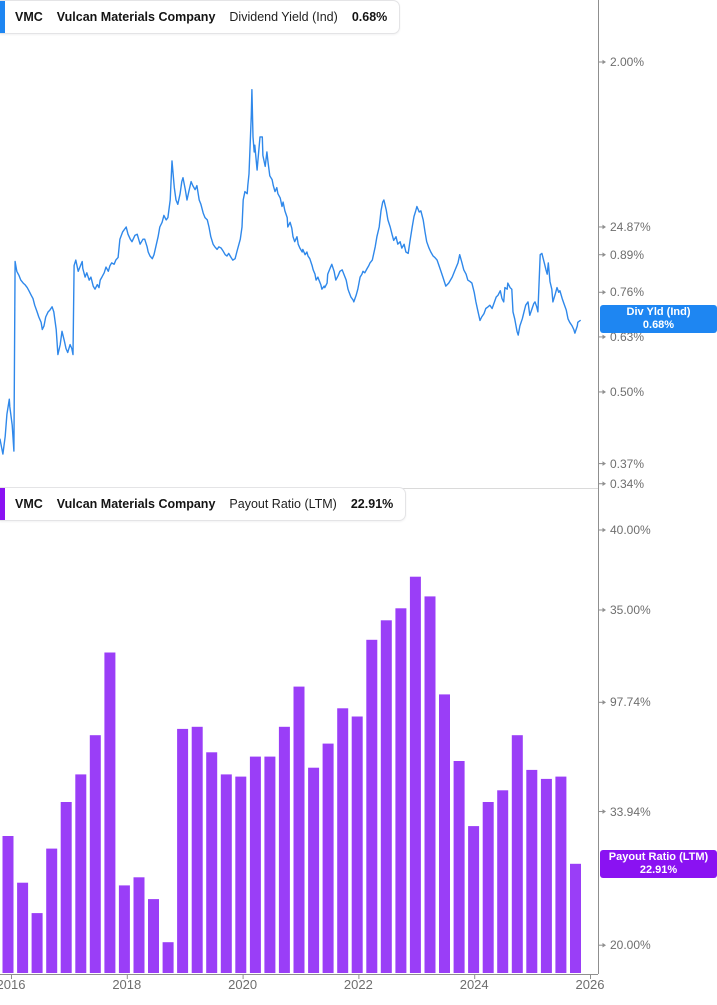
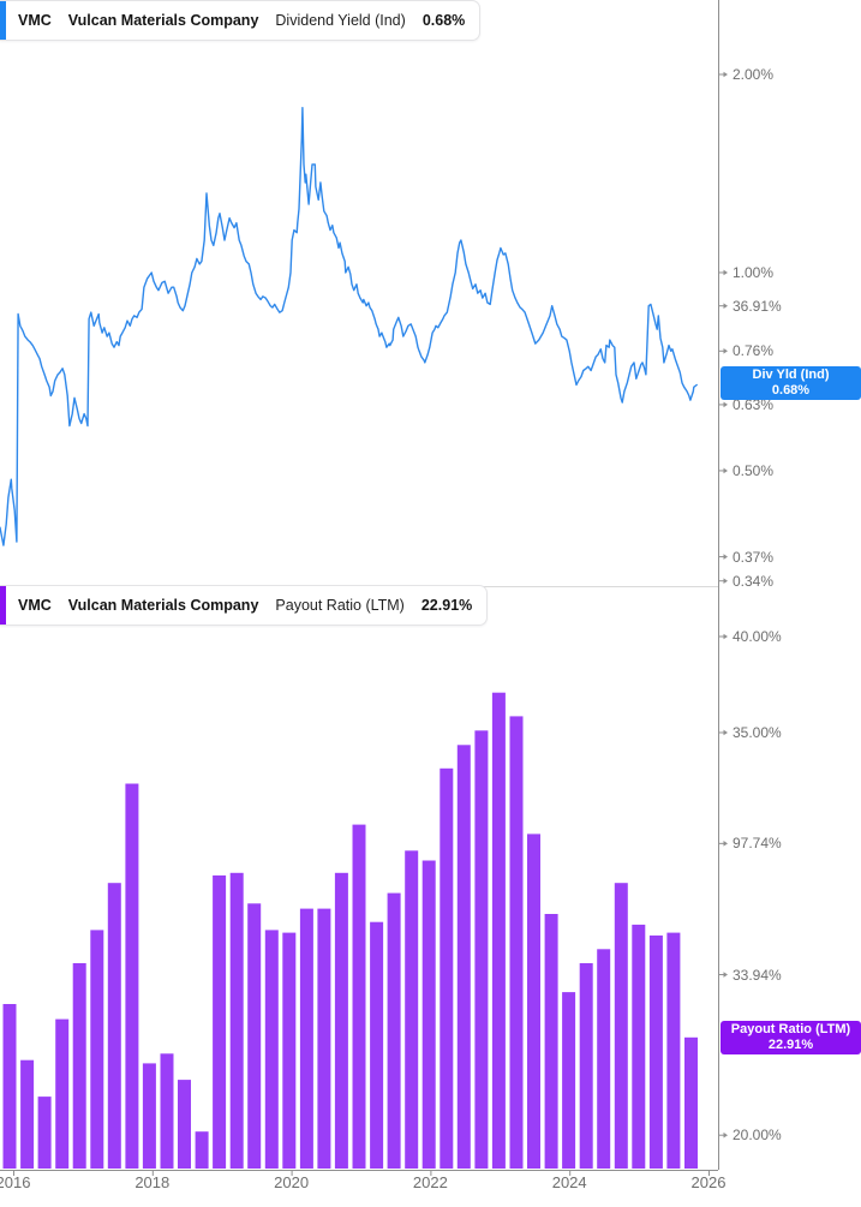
  VMC
  Vulcan Materials Company
  Dividend Yield (Ind)
  0.68%
  VMC
  Vulcan Materials Company
  Payout Ratio (LTM)
  22.91%
  Div Yld (Ind)
  0.68%
  Payout Ratio (LTM)
  22.91%
  2.00%
- 24.87%
+ 1.00%
- 0.89%
+ 36.91%
  0.76%
  0.63%
  0.50%
  0.37%
  0.34%
  40.00%
  35.00%
  97.74%
  33.94%
  20.00%
  2016
  2018
  2020
  2022
  2024
  2026
